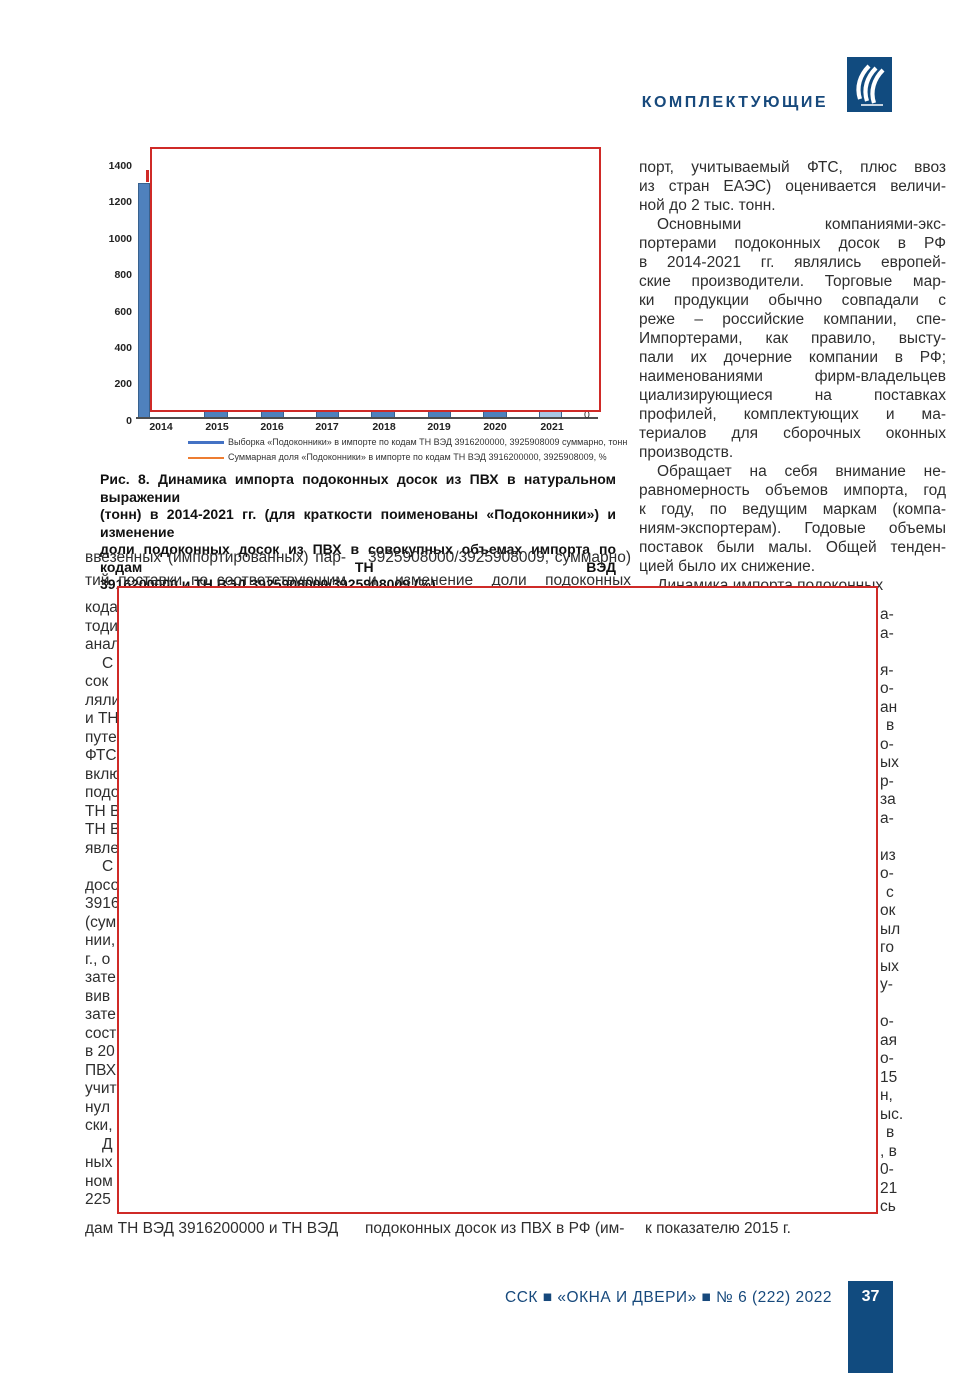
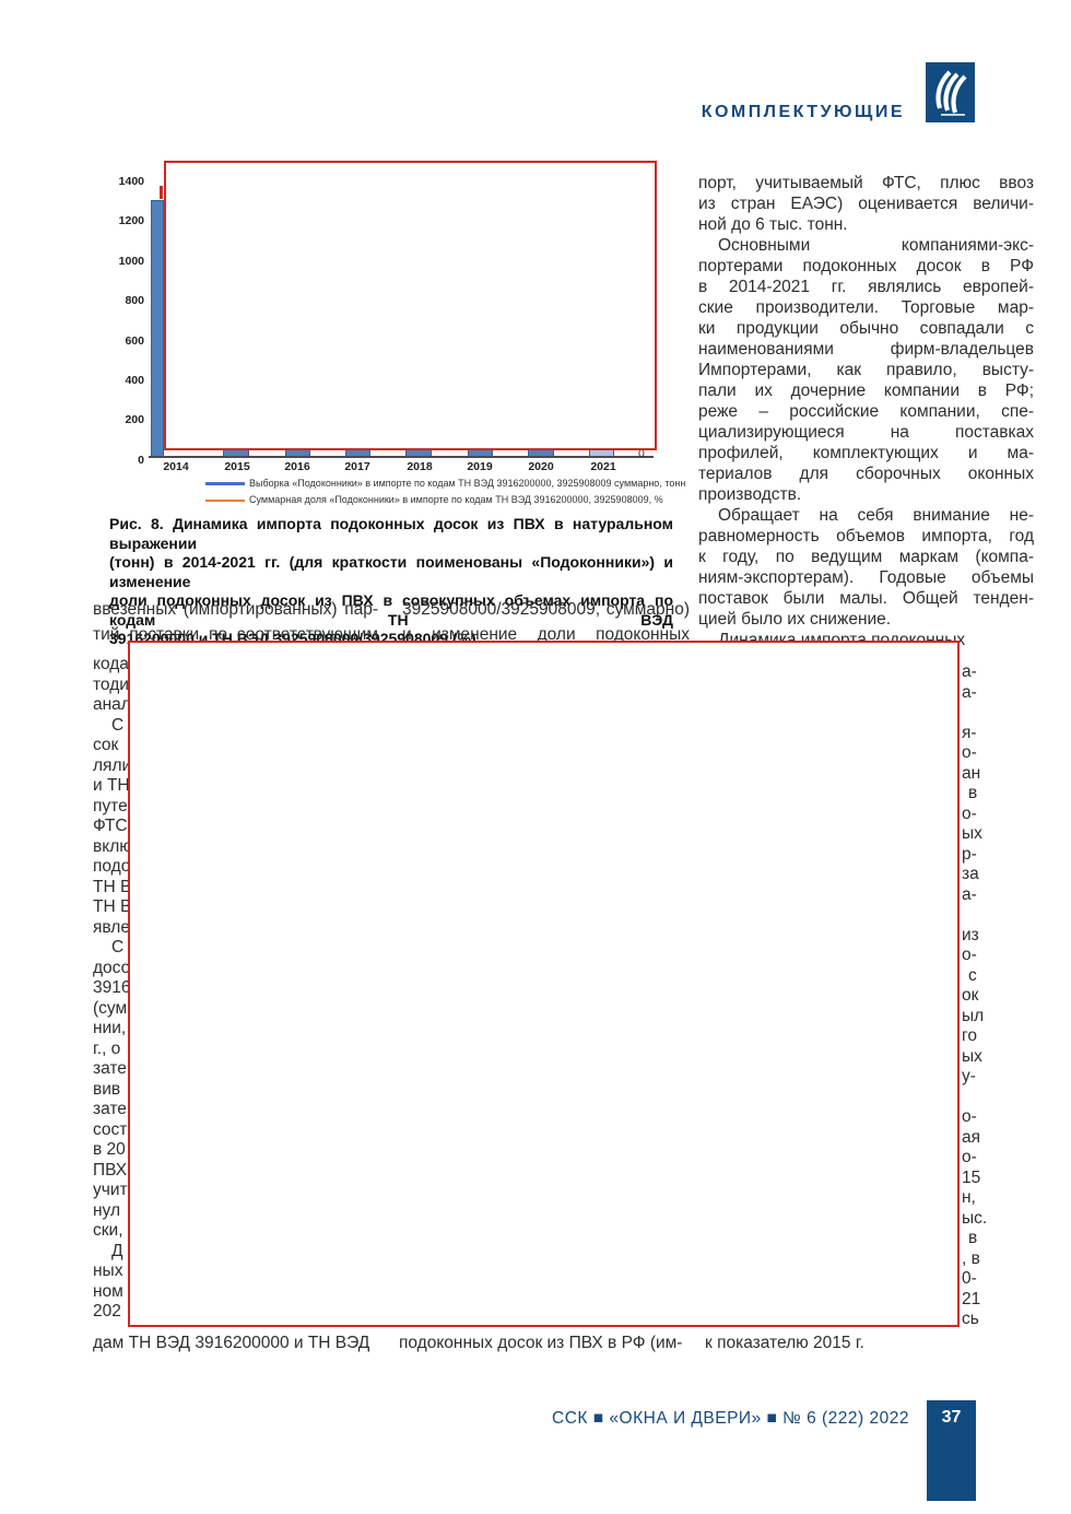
  КОМПЛЕКТУЮЩИЕ
  1400
  1200
  1000
  800
  600
  400
  200
  0
  2014
  2015
  2016
  2017
  2018
  2019
  2020
  2021
  0
  Выборка «Подоконники» в импорте по кодам ТН ВЭД 3916200000, 3925908009 суммарно, тонн
  Суммарная доля «Подоконники» в импорте по кодам ТН ВЭД 3916200000, 3925908009, %
  Рис. 8. Динамика импорта подоконных досок из ПВХ в натуральном выражении
  (тонн) в 2014-2021 гг. (для краткости поименованы «Подоконники») и изменение
  доли подоконных досок из ПВХ в совокупных объемах импорта по кодам ТН ВЭД
  3916200000 и ТН ВЭД 3925908000/3925908009 (%)
  ввезенных (импортированных) пар-
  тий поставки по соответствующим
  3925908000/3925908009, суммарно)
  и изменение доли подоконных
  порт, учитываемый ФТС, плюс ввоз
  из стран ЕАЭС) оценивается величи-
- ной до 2 тыс. тонн.
+ ной до 6 тыс. тонн.
  Основными компаниями-экс-
  портерами подоконных досок в РФ
  в 2014-2021 гг. являлись европей-
  ские производители. Торговые мар-
  ки продукции обычно совпадали с
- реже – российские компании, спе-
+ наименованиями фирм-владельцев
  Импортерами, как правило, высту-
  пали их дочерние компании в РФ;
- наименованиями фирм-владельцев
+ реже – российские компании, спе-
  циализирующиеся на поставках
  профилей, комплектующих и ма-
  териалов для сборочных оконных
  производств.
  Обращает на себя внимание не-
  равномерность объемов импорта, год
  к году, по ведущим маркам (компа-
  ниям-экспортерам). Годовые объемы
  поставок были малы. Общей тенден-
  цией было их снижение.
  кода
  тоди
  анал
  С
  сок
  ляли
  и ТН
  путе
  ФТС
  вклю
  подо
  ТН В
  ТН В
  явле
  С
  досо
  3916
  (сум
  нии,
  г., о
  зате
  вив
  зате
  сост
  в 20
  ПВХ
  учит
  нул
  ски,
  Д
  ных
  ном
- 225
+ 202
  а-
  а-
  я-
  о-
  ан
  в
  о-
  ых
  р-
  за
  а-
  из
  о-
  с
  ок
  ыл
  го
  ых
  у-
  о-
  ая
  о-
  15
  н,
  ыс.
  в
  , в
  0-
  21
  сь
  дам ТН ВЭД 3916200000 и ТН ВЭД
  подоконных досок из ПВХ в РФ (им-
  к показателю 2015 г.
  ССК ■ «ОКНА И ДВЕРИ» ■ № 6 (222) 2022
  37
